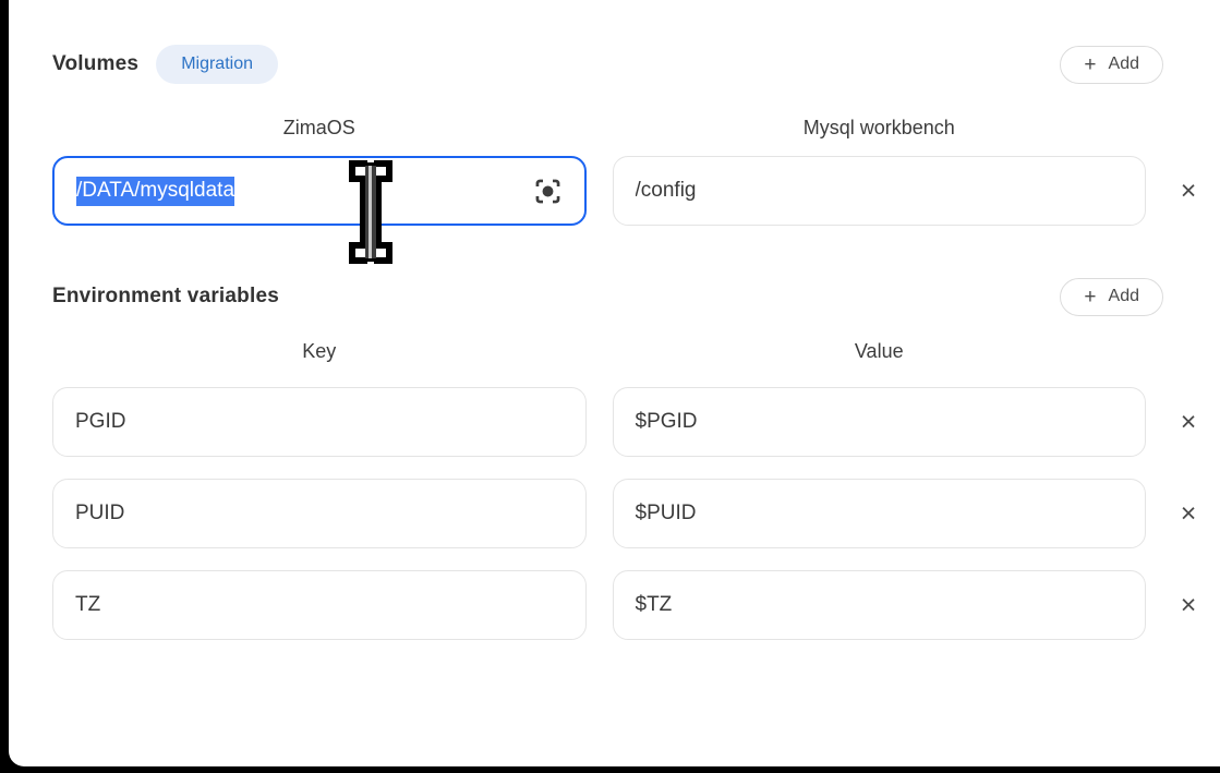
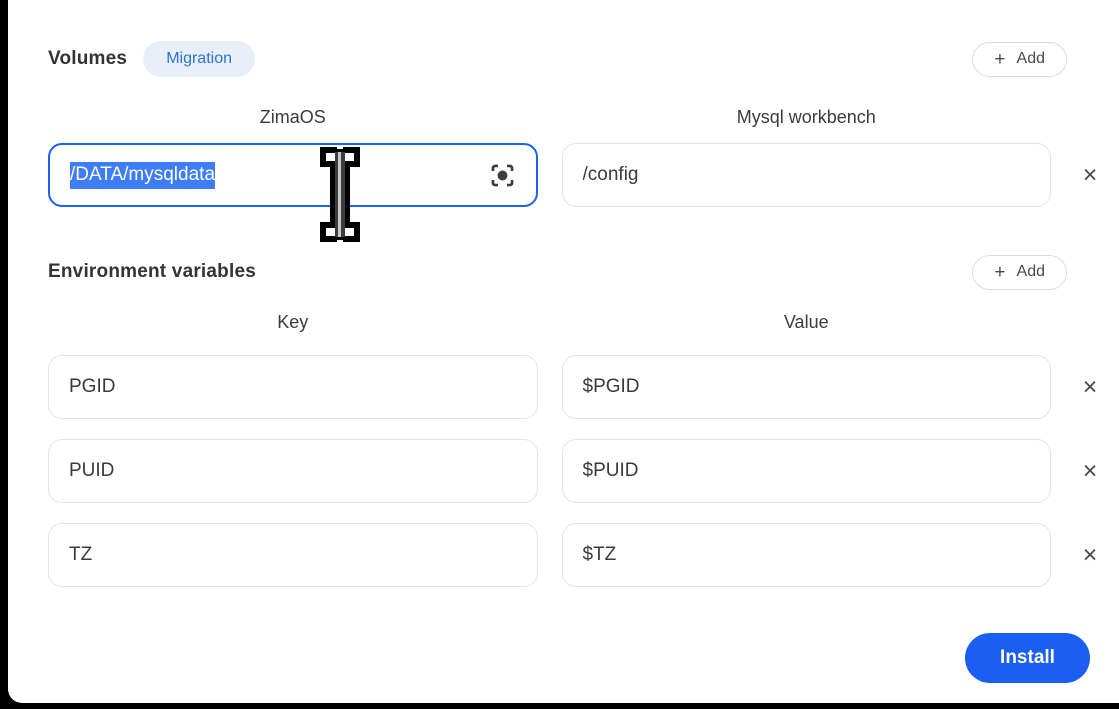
  Volumes
  Migration
  +
  Add
  ZimaOS
  Mysql workbench
  /DATA/mysqldata
  /config
  ×
  Environment variables
  +
  Add
  Key
  Value
  PGID
  $PGID
  ×
  PUID
  $PUID
  ×
  TZ
  $TZ
  ×
+ Install
